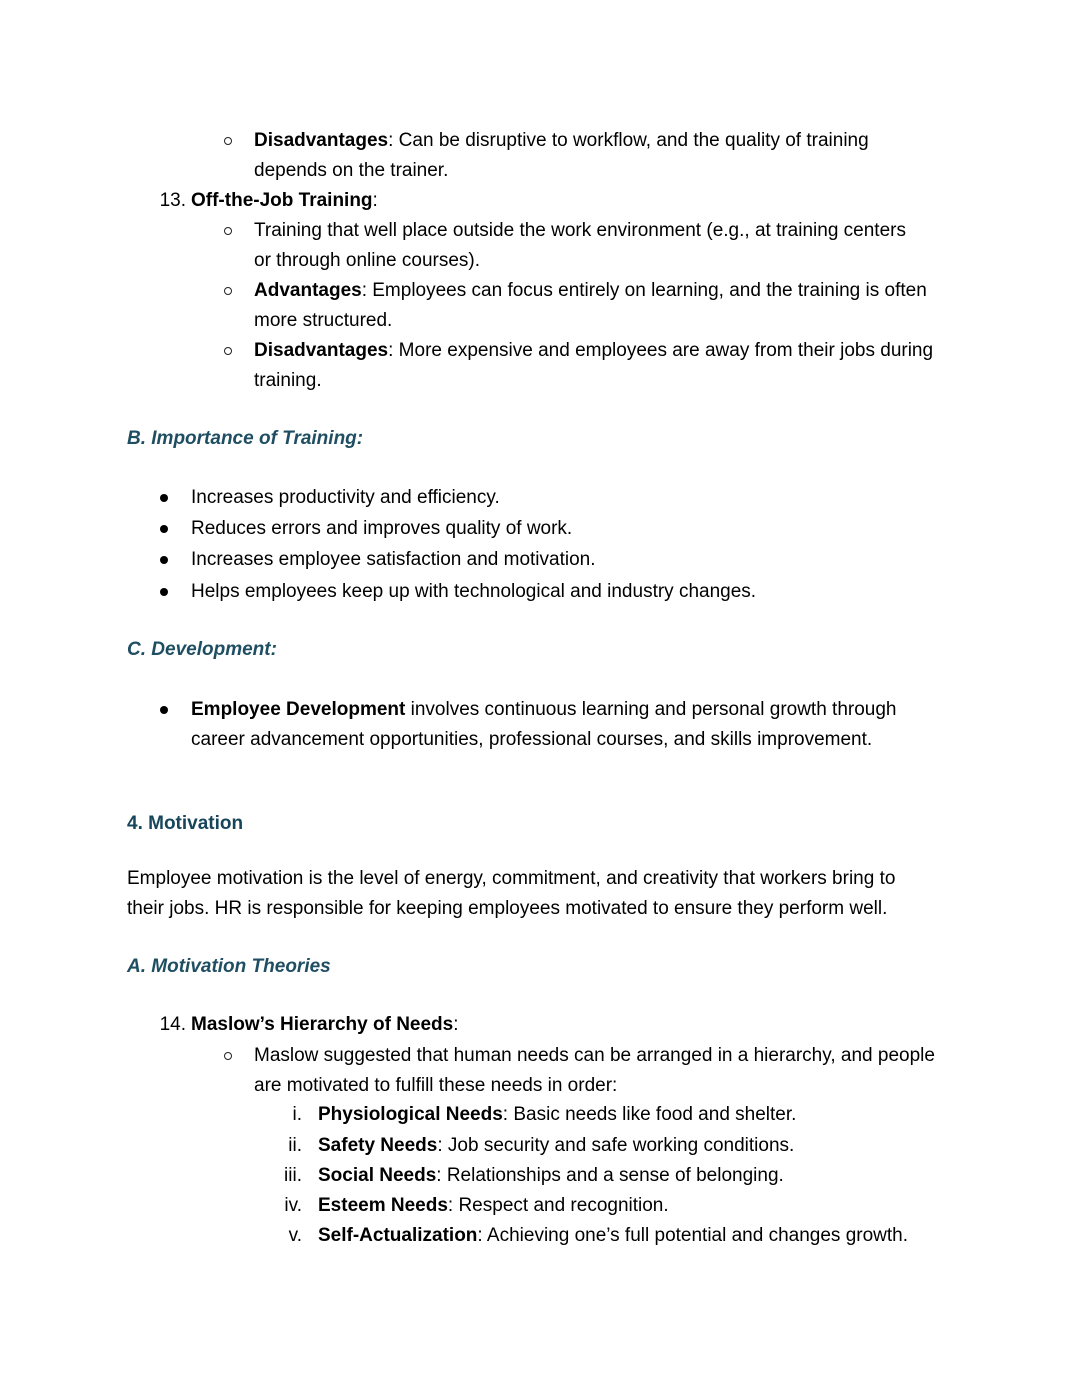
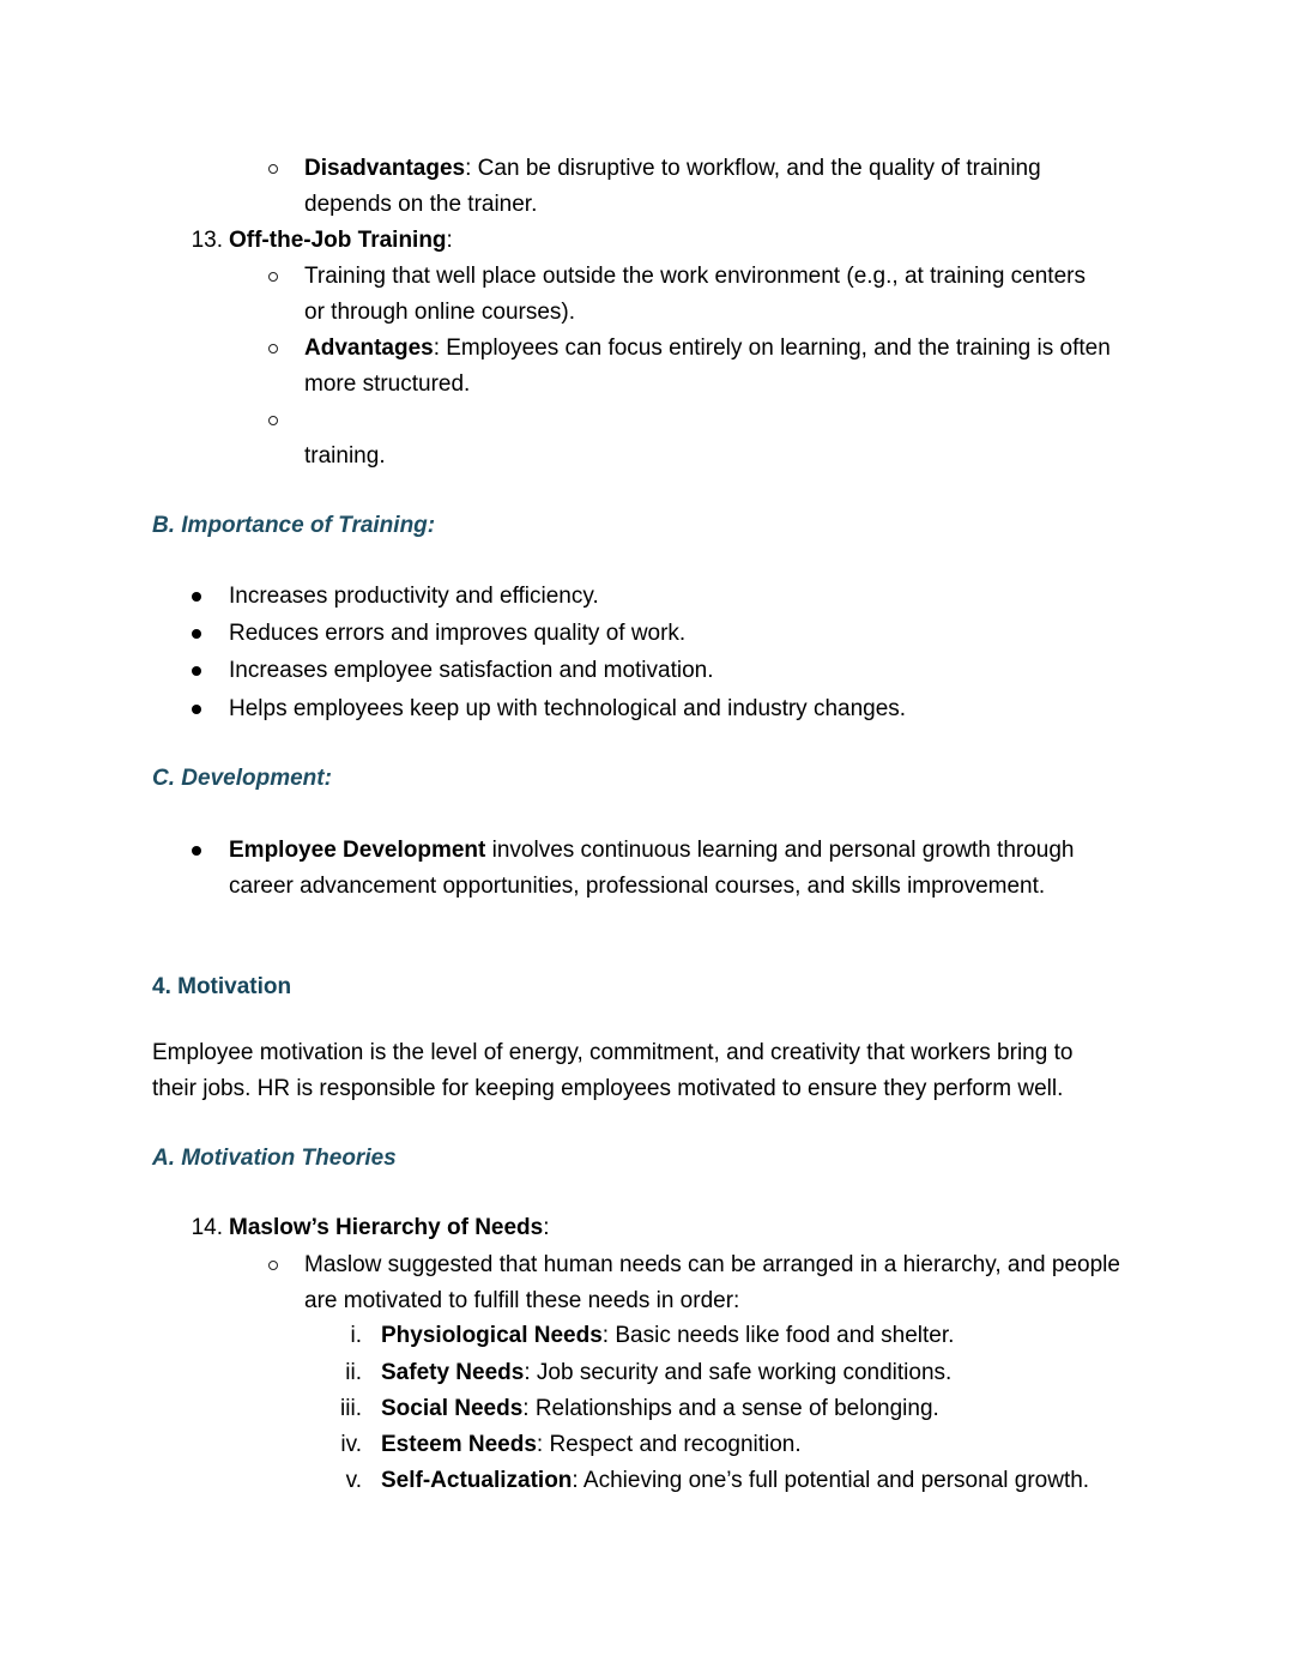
  Disadvantages: Can be disruptive to workflow, and the quality of training
  depends on the trainer.
  13.
  Off-the-Job Training:
  Training that well place outside the work environment (e.g., at training centers
  or through online courses).
  Advantages: Employees can focus entirely on learning, and the training is often
  more structured.
- Disadvantages: More expensive and employees are away from their jobs during
  training.
  B. Importance of Training:
  Increases productivity and efficiency.
  Reduces errors and improves quality of work.
  Increases employee satisfaction and motivation.
  Helps employees keep up with technological and industry changes.
  C. Development:
  Employee Development involves continuous learning and personal growth through
  career advancement opportunities, professional courses, and skills improvement.
  4. Motivation
  Employee motivation is the level of energy, commitment, and creativity that workers bring to
  their jobs. HR is responsible for keeping employees motivated to ensure they perform well.
  A. Motivation Theories
  14.
  Maslow’s Hierarchy of Needs:
  Maslow suggested that human needs can be arranged in a hierarchy, and people
  are motivated to fulfill these needs in order:
  i.
  Physiological Needs: Basic needs like food and shelter.
  ii.
  Safety Needs: Job security and safe working conditions.
  iii.
  Social Needs: Relationships and a sense of belonging.
  iv.
  Esteem Needs: Respect and recognition.
  v.
- Self-Actualization: Achieving one’s full potential and changes growth.
+ Self-Actualization: Achieving one’s full potential and personal growth.
